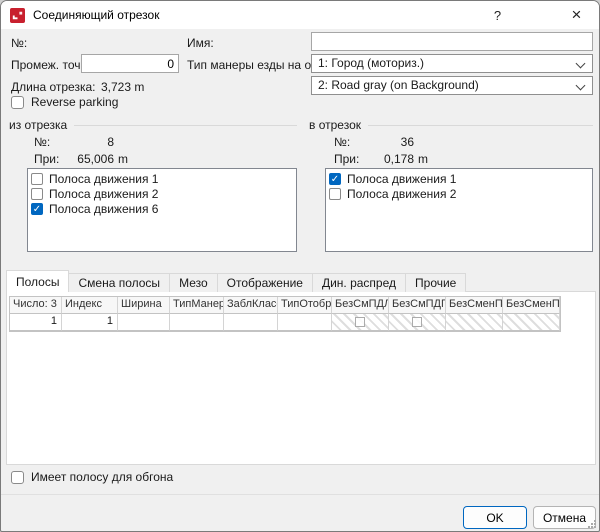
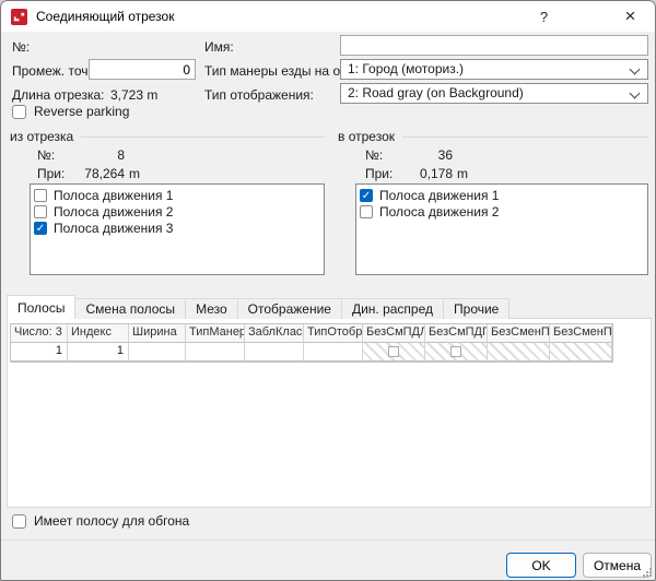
  Соединяющий отрезок
  ?
  ×
  №:
  Имя:
  Промеж. точ
  0
  1: Город (моториз.)
  Длина отрезка:
  3,723 m
+ Тип отображения:
  2: Road gray (on Background)
  Reverse parking
  из отрезка
  №:
  8
  При:
- 65,006
+ 78,264
  m
  Полоса движения 1
  Полоса движения 2
  ✓
- Полоса движения 6
+ Полоса движения 3
  в отрезок
  №:
  36
  При:
  0,178
  m
  ✓
  Полоса движения 1
  Полоса движения 2
  Полосы
  Смена полосы
  Мезо
  Отображение
  Дин. распред
  Прочие
  Число: 3
  Индекс
  Ширина
  ТипМанер
  ТипОтобр
  БезСмПДЛ
  БезСмПДП
  БезСменП
  БезСменП
  1
  1
  Имеет полосу для обгона
  OK
  Отмена
